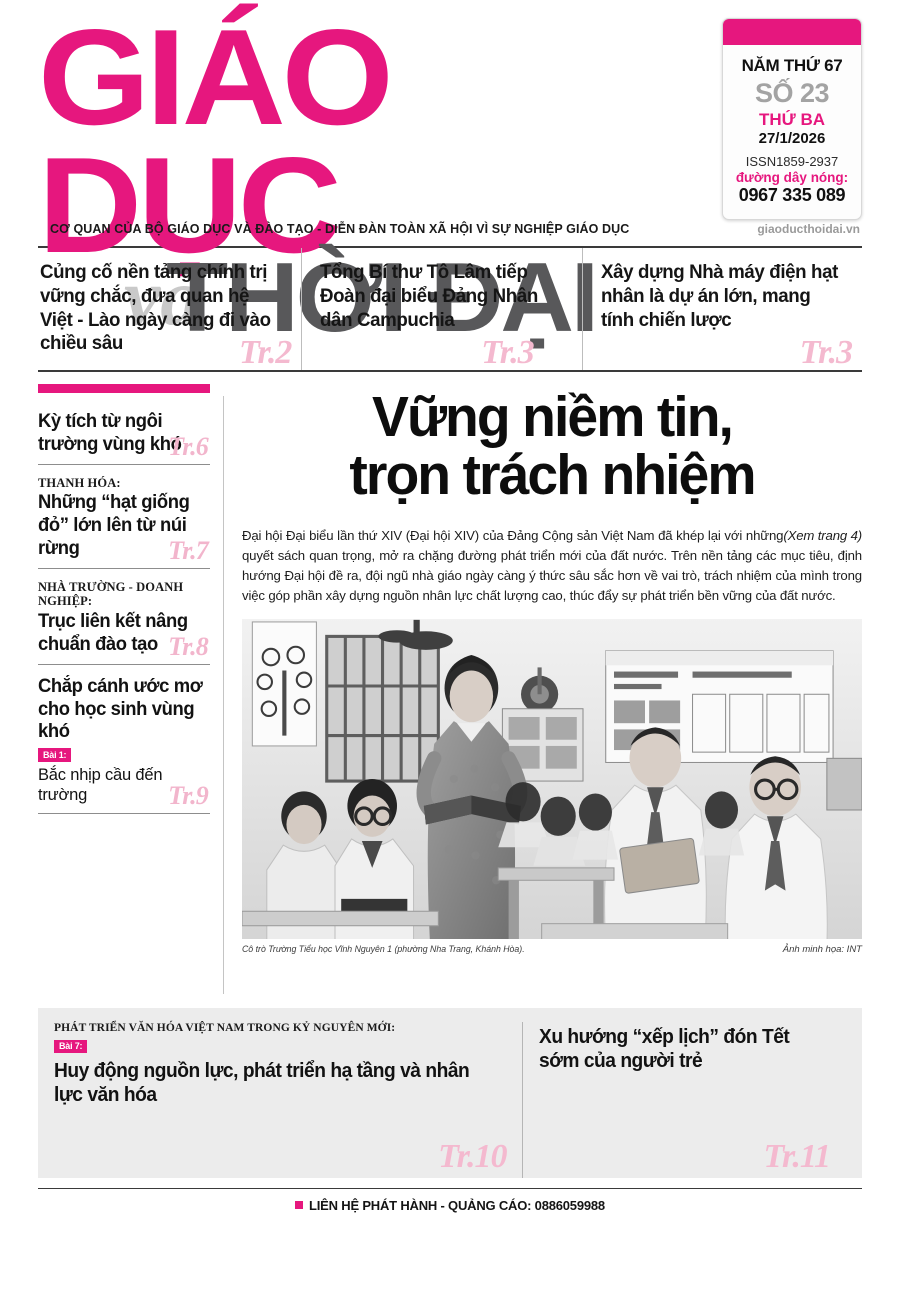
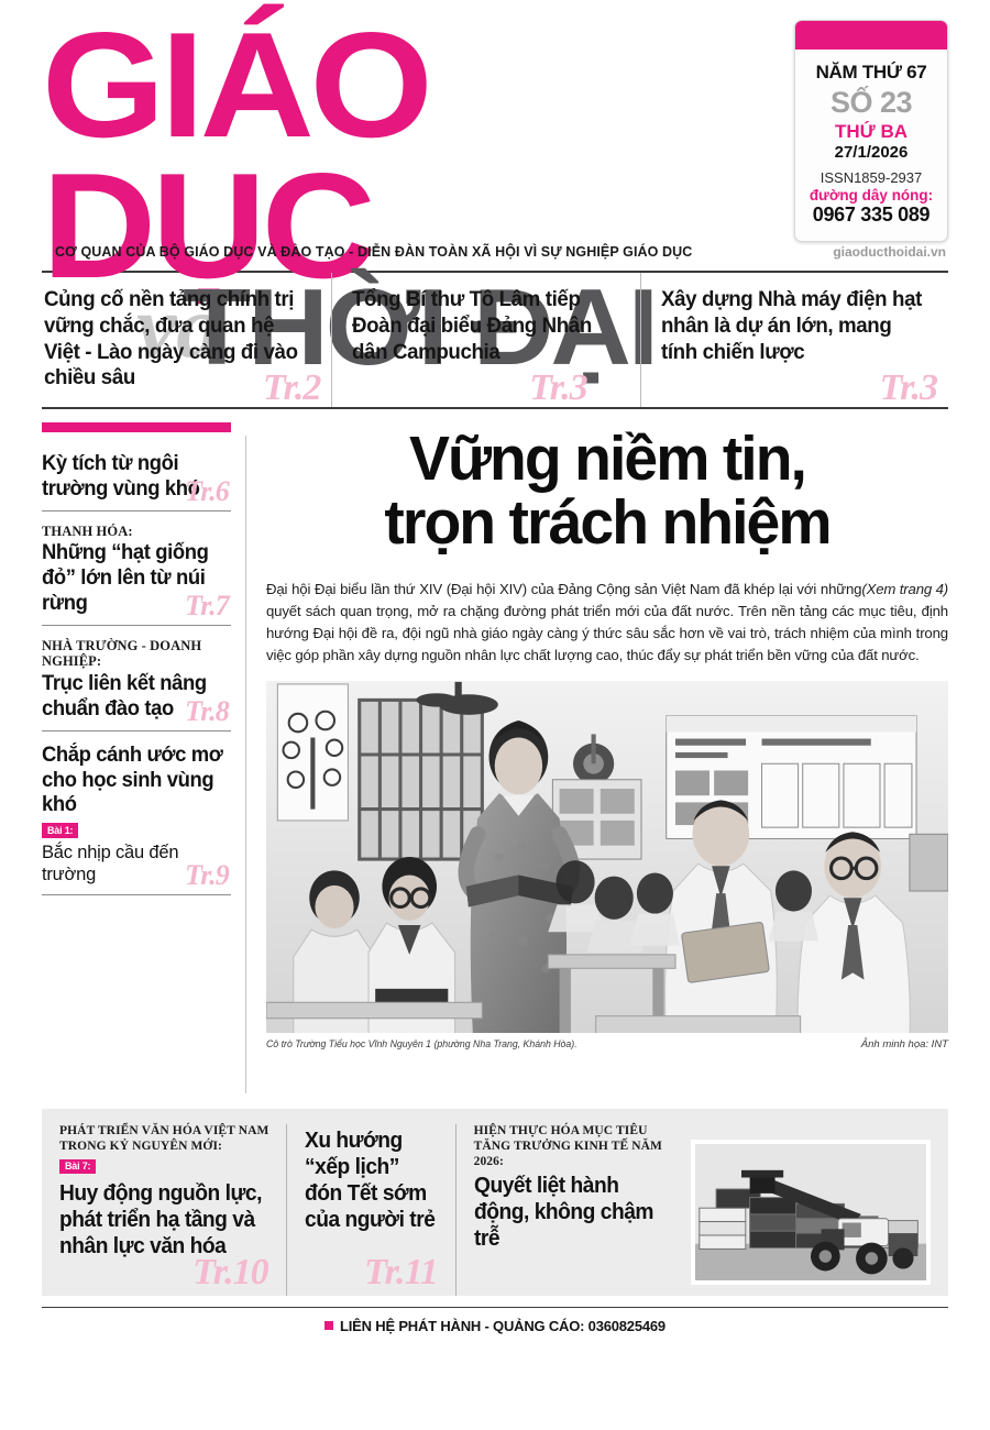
  GIÁO DỤC
  và
  THỜI ĐẠI
  CƠ QUAN CỦA BỘ GIÁO DỤC VÀ ĐÀO TẠO - DIỄN ĐÀN TOÀN XÃ HỘI VÌ SỰ NGHIỆP GIÁO DỤC
  giaoducthoidai.vn
  NĂM THỨ 67
  SỐ 23
  THỨ BA
  27/1/2026
  ISSN1859-2937
  đường dây nóng:
  0967 335 089
  Củng cố nền tảng chính trị vững chắc, đưa quan hệ Việt - Lào ngày càng đi vào chiều sâu
  Tr.2
  Tổng Bí thư Tô Lâm tiếp Đoàn đại biểu Đảng Nhân dân Campuchia
  Tr.3
  Xây dựng Nhà máy điện hạt nhân là dự án lớn, mang tính chiến lược
  Tr.3
  Kỳ tích từ ngôi trường vùng khó
  Tr.6
  THANH HÓA:
  Những “hạt giống đỏ” lớn lên từ núi rừng
  Tr.7
  NHÀ TRƯỜNG - DOANH NGHIỆP:
  Trục liên kết nâng chuẩn đào tạo
  Tr.8
  Chắp cánh ước mơ cho học sinh vùng khó
  Bài 1:
  Bắc nhịp cầu đến trường
  Tr.9
  Vững niềm tin,
  trọn trách nhiệm
  (Xem trang 4)
  Đại hội Đại biểu lần thứ XIV (Đại hội XIV) của Đảng Cộng sản Việt Nam đã khép lại với những quyết sách quan trọng, mở ra chặng đường phát triển mới của đất nước. Trên nền tảng các mục tiêu, định hướng Đại hội đề ra, đội ngũ nhà giáo ngày càng ý thức sâu sắc hơn về vai trò, trách nhiệm của mình trong việc góp phần xây dựng nguồn nhân lực chất lượng cao, thúc đẩy sự phát triển bền vững của đất nước.
  Cô trò Trường Tiểu học Vĩnh Nguyên 1 (phường Nha Trang, Khánh Hòa).
  Ảnh minh họa: INT
  PHÁT TRIỂN VĂN HÓA VIỆT NAM TRONG KỶ NGUYÊN MỚI:
  Bài 7:
  Huy động nguồn lực, phát triển hạ tầng và nhân lực văn hóa
  Tr.10
  Xu hướng “xếp lịch” đón Tết sớm của người trẻ
  Tr.11
+ HIỆN THỰC HÓA MỤC TIÊU TĂNG TRƯỞNG KINH TẾ NĂM 2026:
+ Quyết liệt hành động, không chậm trễ
- LIÊN HỆ PHÁT HÀNH - QUẢNG CÁO: 0886059988
+ LIÊN HỆ PHÁT HÀNH - QUẢNG CÁO: 0360825469
